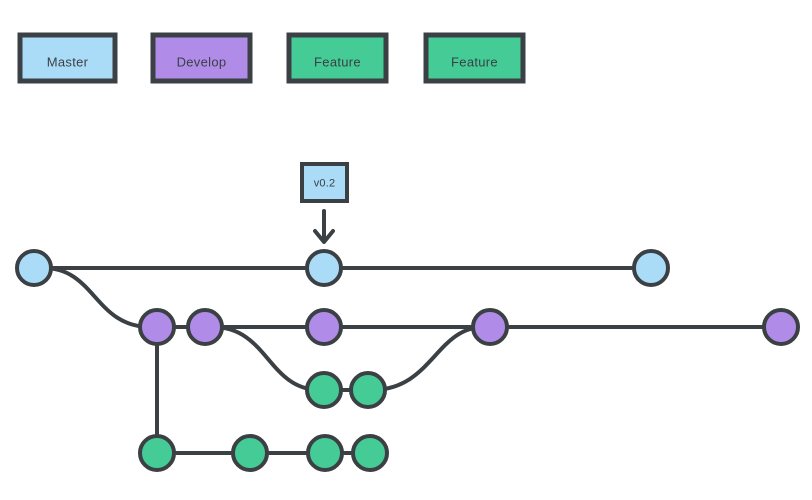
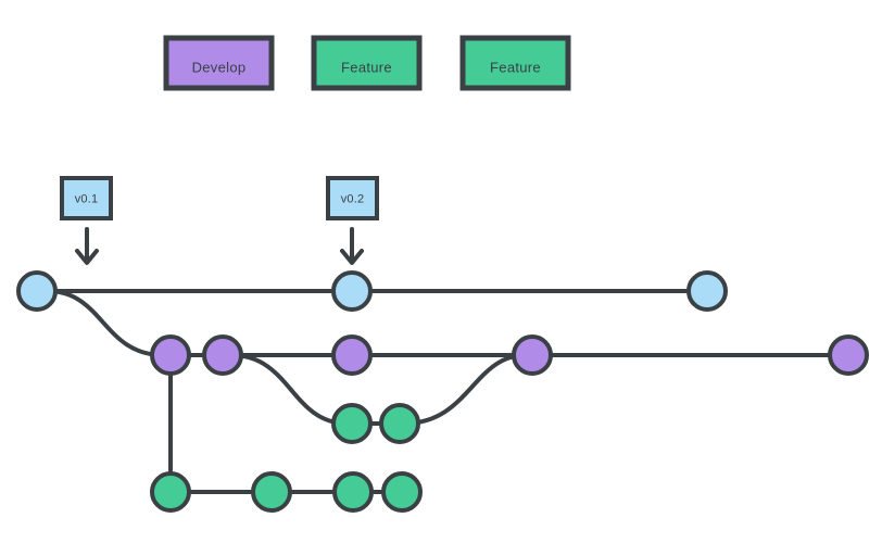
- Master
  Develop
  Feature
  Feature
+ v0.1
  v0.2
